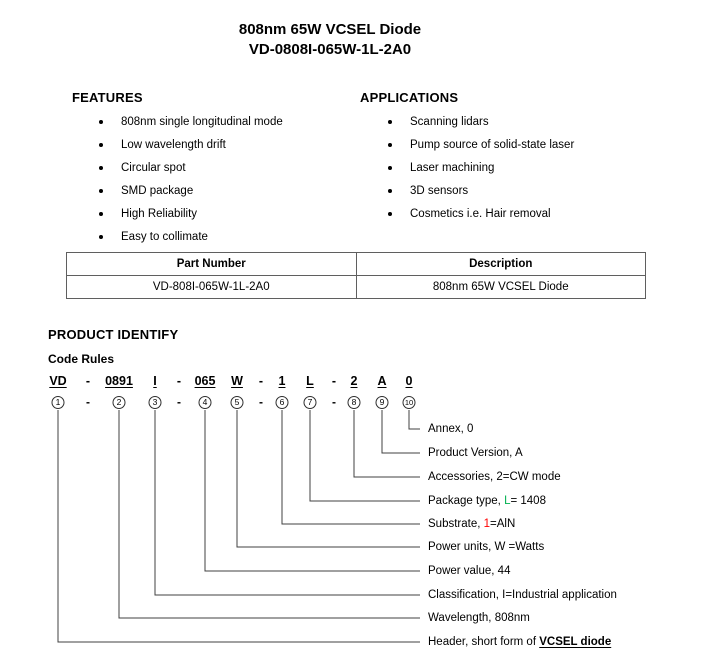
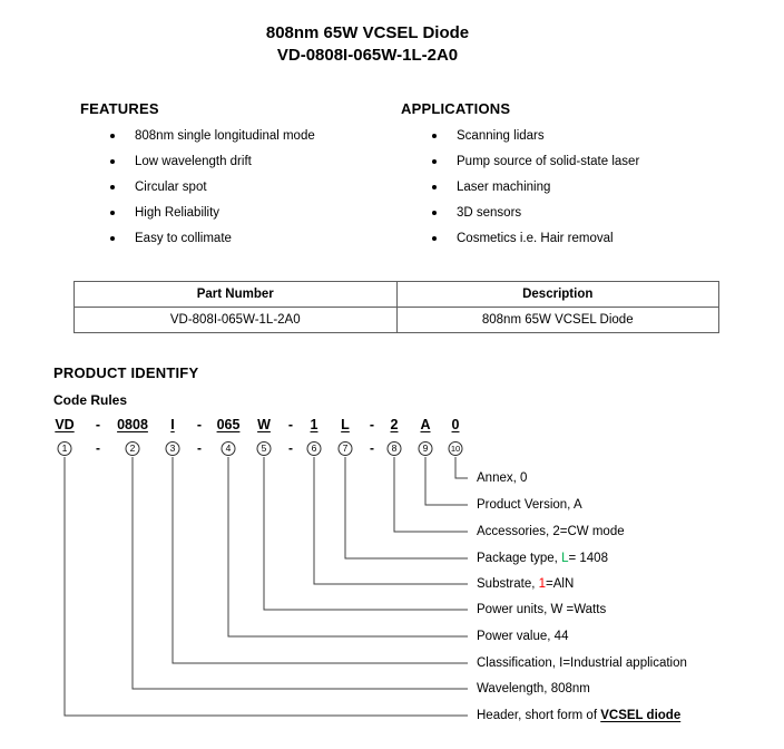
  808nm 65W VCSEL Diode
  VD-0808I-065W-1L-2A0
  FEATURES
  808nm single longitudinal mode
  Low wavelength drift
  Circular spot
- SMD package
  High Reliability
  Easy to collimate
  APPLICATIONS
  Scanning lidars
  Pump source of solid-state laser
  Laser machining
  3D sensors
  Cosmetics i.e. Hair removal
  Part Number	Description
  VD-808I-065W-1L-2A0	808nm 65W VCSEL Diode
  PRODUCT IDENTIFY
  Code Rules
  VD
  1
- 0891
+ 0808
  2
  I
  3
  065
  4
  W
  5
  1
  6
  L
  7
  2
  8
  A
  9
  0
  10
  -
  -
  -
  -
  -
  -
  -
  -
  Annex, 0
  Product Version, A
  Accessories, 2=CW mode
  Package type, L= 1408
  Substrate, 1=AlN
  Power units, W =Watts
  Power value, 44
  Classification, I=Industrial application
  Wavelength, 808nm
  Header, short form of VCSEL diode
